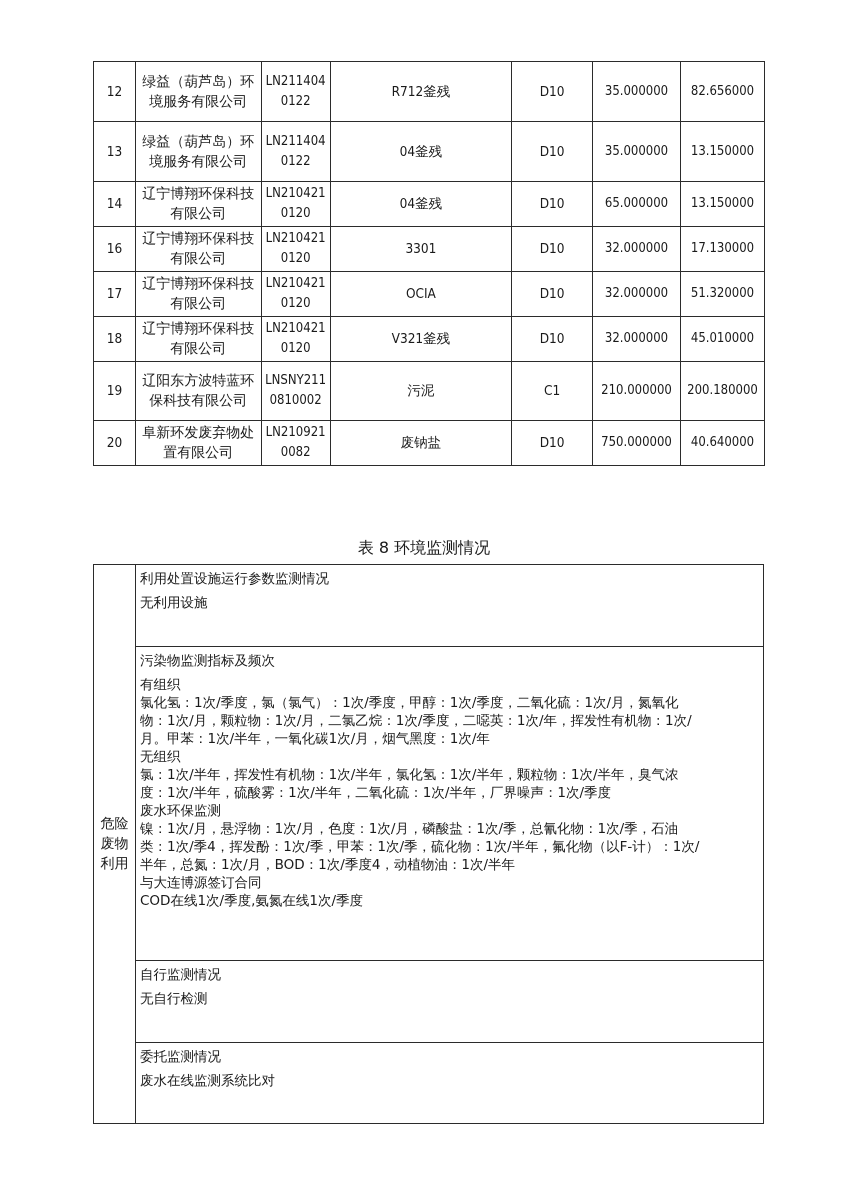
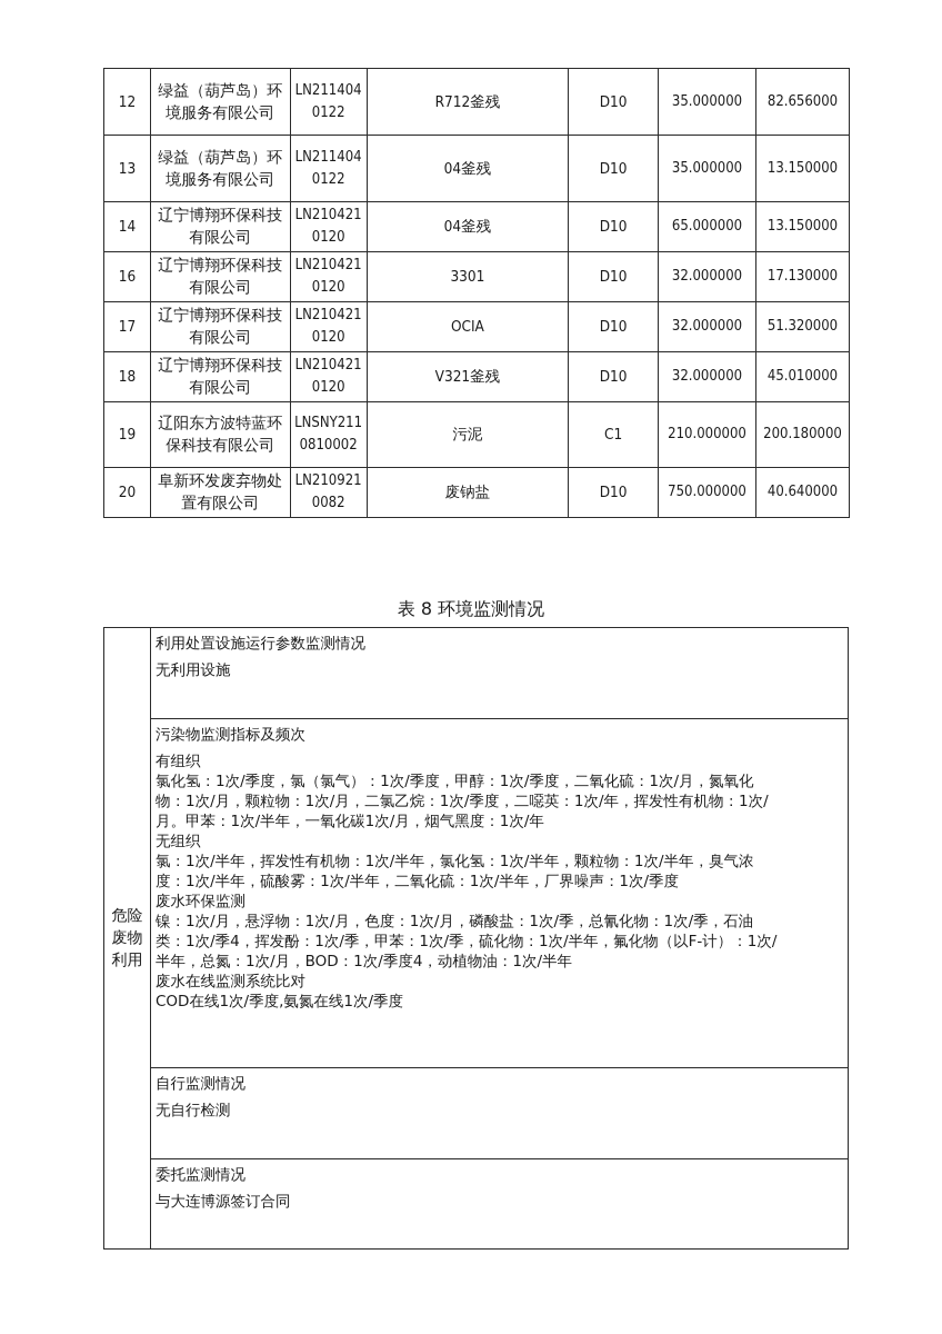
  12	绿益（葫芦岛）环境服务有限公司	LN2114040122	R712釜残	D10	35.000000	82.656000
  13	绿益（葫芦岛）环境服务有限公司	LN2114040122	04釜残	D10	35.000000	13.150000
  14	辽宁博翔环保科技有限公司	LN2104210120	04釜残	D10	65.000000	13.150000
  16	辽宁博翔环保科技有限公司	LN2104210120	3301	D10	32.000000	17.130000
  17	辽宁博翔环保科技有限公司	LN2104210120	OCIA	D10	32.000000	51.320000
  18	辽宁博翔环保科技有限公司	LN2104210120	V321釜残	D10	32.000000	45.010000
  19	辽阳东方波特蓝环保科技有限公司	LNSNY2110810002	污泥	C1	210.000000	200.180000
  20	阜新环发废弃物处置有限公司	LN2109210082	废钠盐	D10	750.000000	40.640000
  表 8 环境监测情况
  危险 废物 利用	利用处置设施运行参数监测情况 无利用设施
- 污染物监测指标及频次 有组织 氯化氢：1次/季度，氯（氯气）：1次/季度，甲醇：1次/季度，二氧化硫：1次/月，氮氧化 物：1次/月，颗粒物：1次/月，二氯乙烷：1次/季度，二噁英：1次/年，挥发性有机物：1次/ 月。甲苯：1次/半年，一氧化碳1次/月，烟气黑度：1次/年 无组织 氯：1次/半年，挥发性有机物：1次/半年，氯化氢：1次/半年，颗粒物：1次/半年，臭气浓 度：1次/半年，硫酸雾：1次/半年，二氧化硫：1次/半年，厂界噪声：1次/季度 废水环保监测 镍：1次/月，悬浮物：1次/月，色度：1次/月，磷酸盐：1次/季，总氰化物：1次/季，石油 类：1次/季4，挥发酚：1次/季，甲苯：1次/季，硫化物：1次/半年，氟化物（以F-计）：1次/ 半年，总氮：1次/月，BOD：1次/季度4，动植物油：1次/半年 与大连博源签订合同 COD在线1次/季度,氨氮在线1次/季度
+ 污染物监测指标及频次 有组织 氯化氢：1次/季度，氯（氯气）：1次/季度，甲醇：1次/季度，二氧化硫：1次/月，氮氧化 物：1次/月，颗粒物：1次/月，二氯乙烷：1次/季度，二噁英：1次/年，挥发性有机物：1次/ 月。甲苯：1次/半年，一氧化碳1次/月，烟气黑度：1次/年 无组织 氯：1次/半年，挥发性有机物：1次/半年，氯化氢：1次/半年，颗粒物：1次/半年，臭气浓 度：1次/半年，硫酸雾：1次/半年，二氧化硫：1次/半年，厂界噪声：1次/季度 废水环保监测 镍：1次/月，悬浮物：1次/月，色度：1次/月，磷酸盐：1次/季，总氰化物：1次/季，石油 类：1次/季4，挥发酚：1次/季，甲苯：1次/季，硫化物：1次/半年，氟化物（以F-计）：1次/ 半年，总氮：1次/月，BOD：1次/季度4，动植物油：1次/半年 废水在线监测系统比对 COD在线1次/季度,氨氮在线1次/季度
  自行监测情况 无自行检测
- 委托监测情况 废水在线监测系统比对
+ 委托监测情况 与大连博源签订合同
